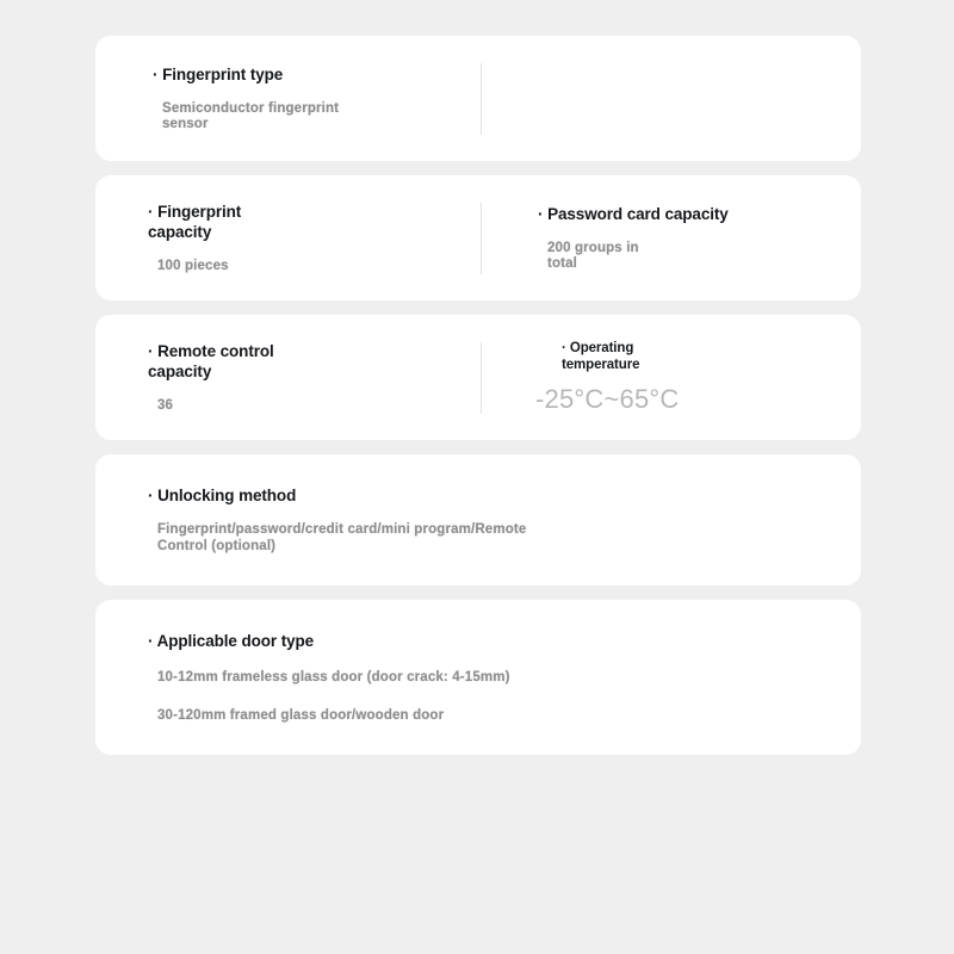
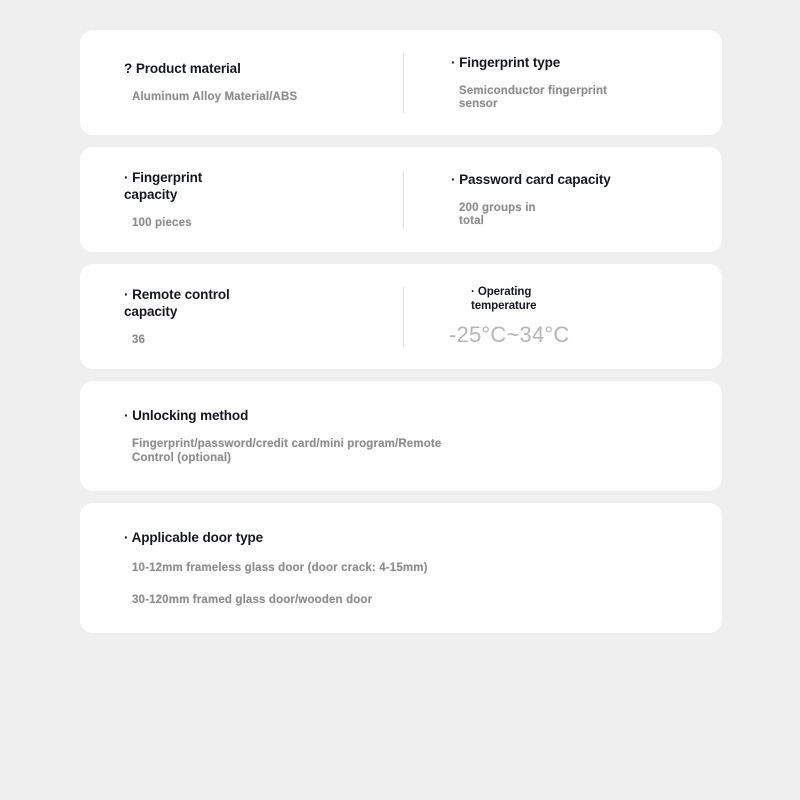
+ ? Product material
+ Aluminum Alloy Material/ABS
  · Fingerprint type
  Semiconductor fingerprint
  sensor
  · Fingerprint
  capacity
  100 pieces
  · Password card capacity
  200 groups in
  total
  · Remote control
  capacity
  36
  · Operating
  temperature
- -25°C~65°C
+ -25°C~34°C
  · Unlocking method
  Fingerprint/password/credit card/mini program/Remote
  Control (optional)
  · Applicable door type
  10-12mm frameless glass door (door crack: 4-15mm)
  30-120mm framed glass door/wooden door
